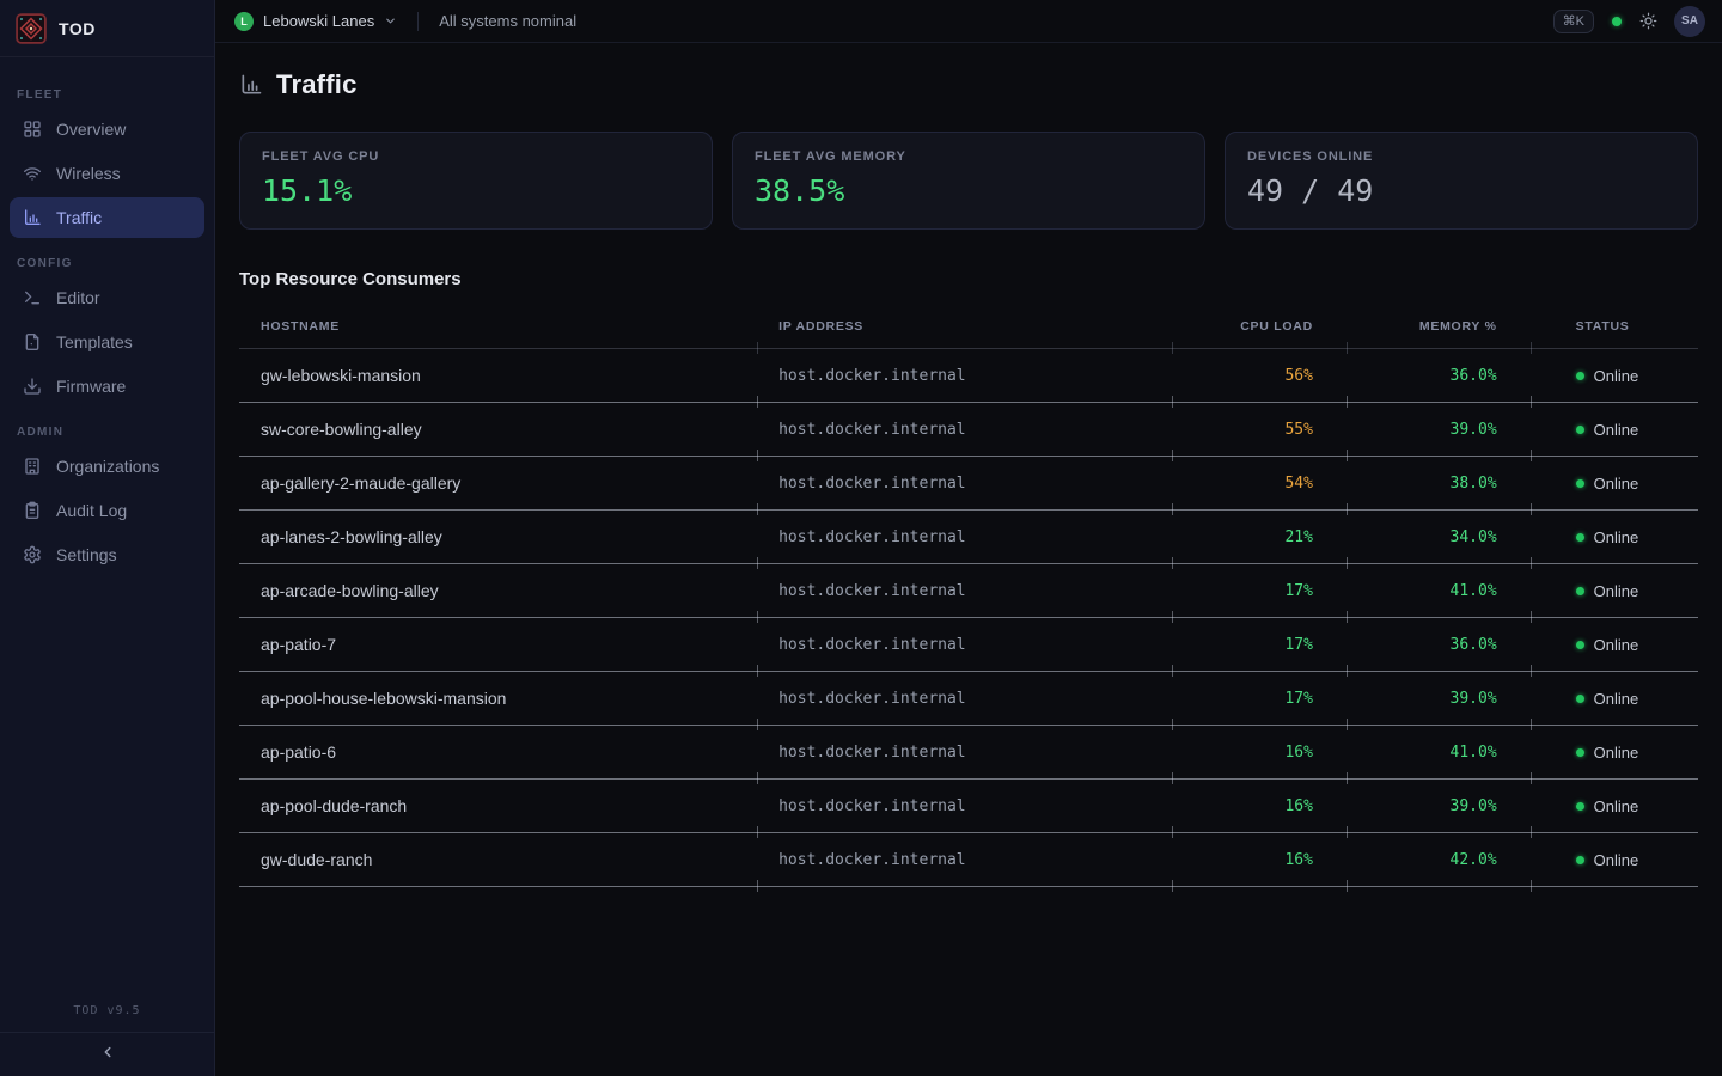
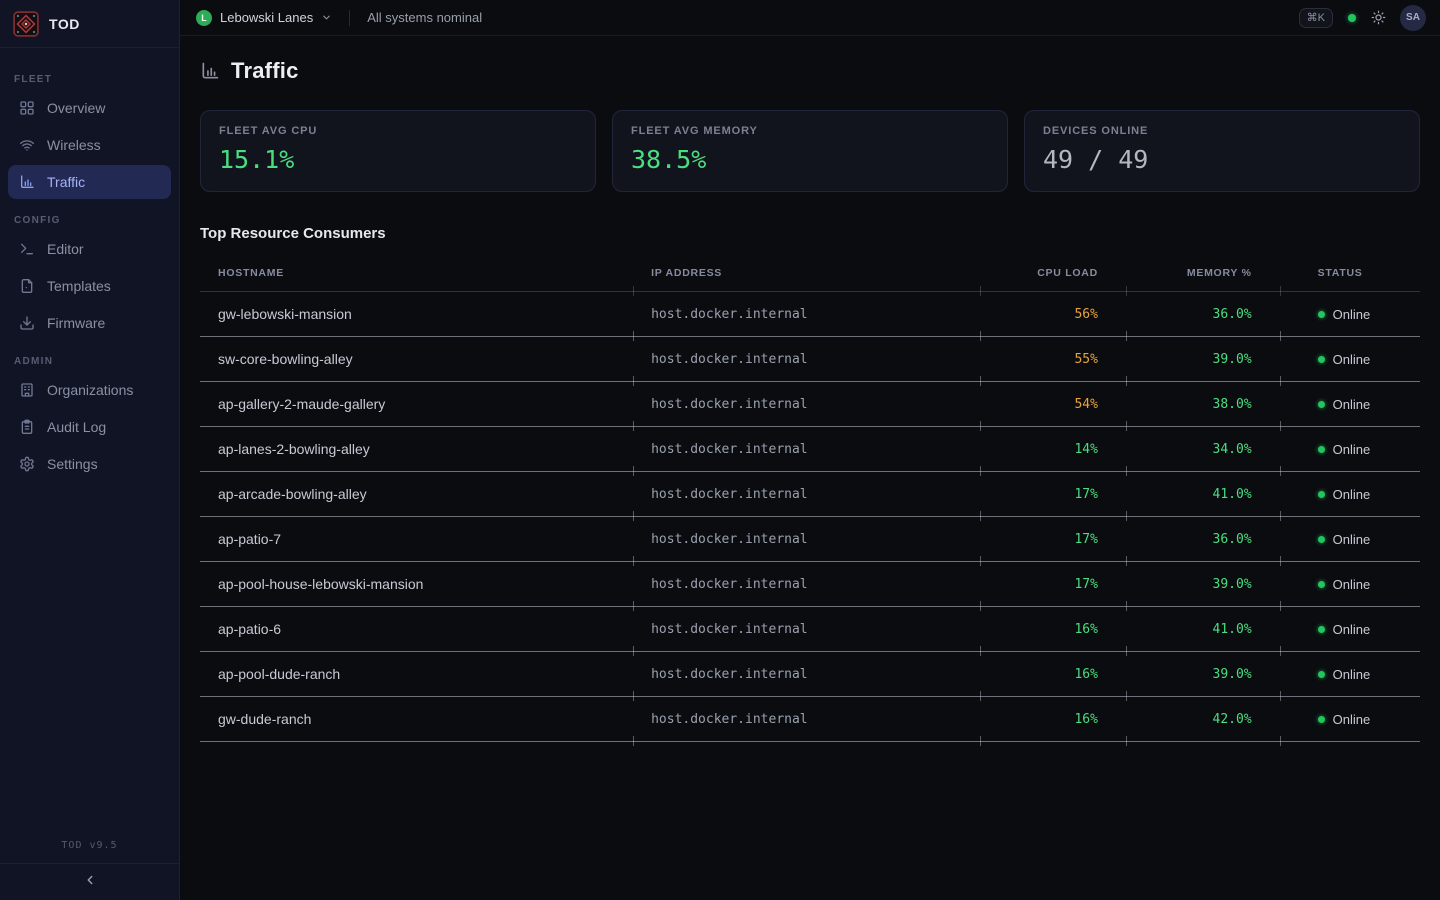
  TOD
  FLEET
  Overview
  Wireless
  Traffic
  CONFIG
  Editor
  Templates
  Firmware
  ADMIN
  Organizations
  Audit Log
  Settings
  TOD v9.5
  L
  Lebowski Lanes
  All systems nominal
  ⌘K
  SA
  Traffic
  FLEET AVG CPU
  15.1%
  FLEET AVG MEMORY
  38.5%
  DEVICES ONLINE
  49 / 49
  Top Resource Consumers
  HOSTNAME	IP ADDRESS	CPU LOAD	MEMORY %	STATUS
  gw-lebowski-mansion	host.docker.internal	56%	36.0%	Online
  sw-core-bowling-alley	host.docker.internal	55%	39.0%	Online
  ap-gallery-2-maude-gallery	host.docker.internal	54%	38.0%	Online
- ap-lanes-2-bowling-alley	host.docker.internal	21%	34.0%	Online
+ ap-lanes-2-bowling-alley	host.docker.internal	14%	34.0%	Online
  ap-arcade-bowling-alley	host.docker.internal	17%	41.0%	Online
  ap-patio-7	host.docker.internal	17%	36.0%	Online
  ap-pool-house-lebowski-mansion	host.docker.internal	17%	39.0%	Online
  ap-patio-6	host.docker.internal	16%	41.0%	Online
  ap-pool-dude-ranch	host.docker.internal	16%	39.0%	Online
  gw-dude-ranch	host.docker.internal	16%	42.0%	Online
